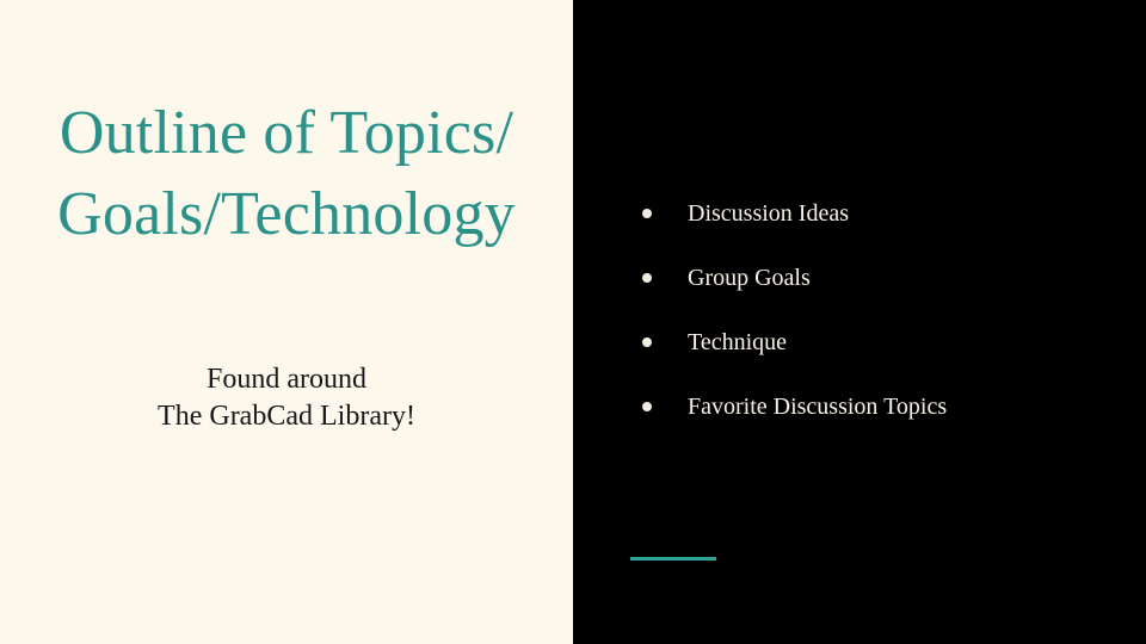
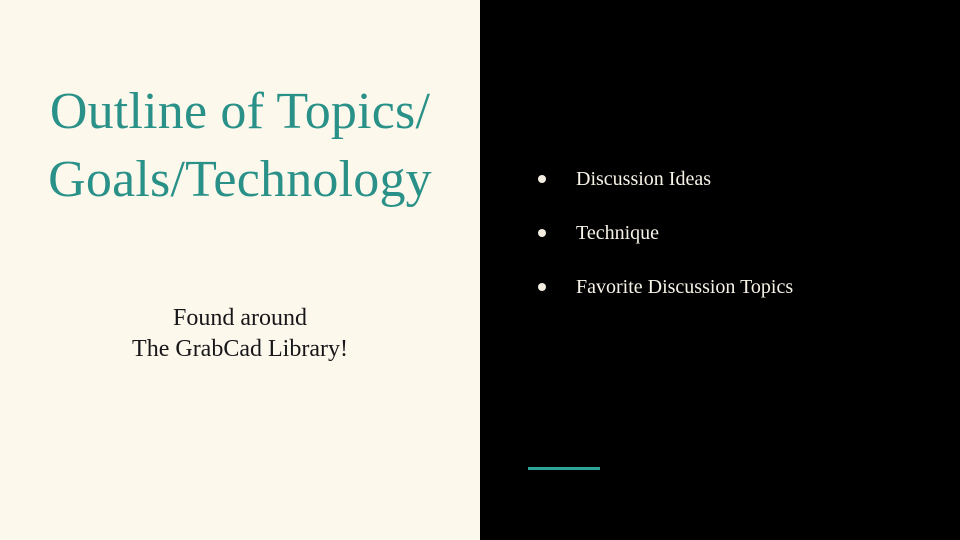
  Outline of Topics/Goals/Technology
  Found around
  The GrabCad Library!
  Discussion Ideas
- Group Goals
  Technique
  Favorite Discussion Topics
